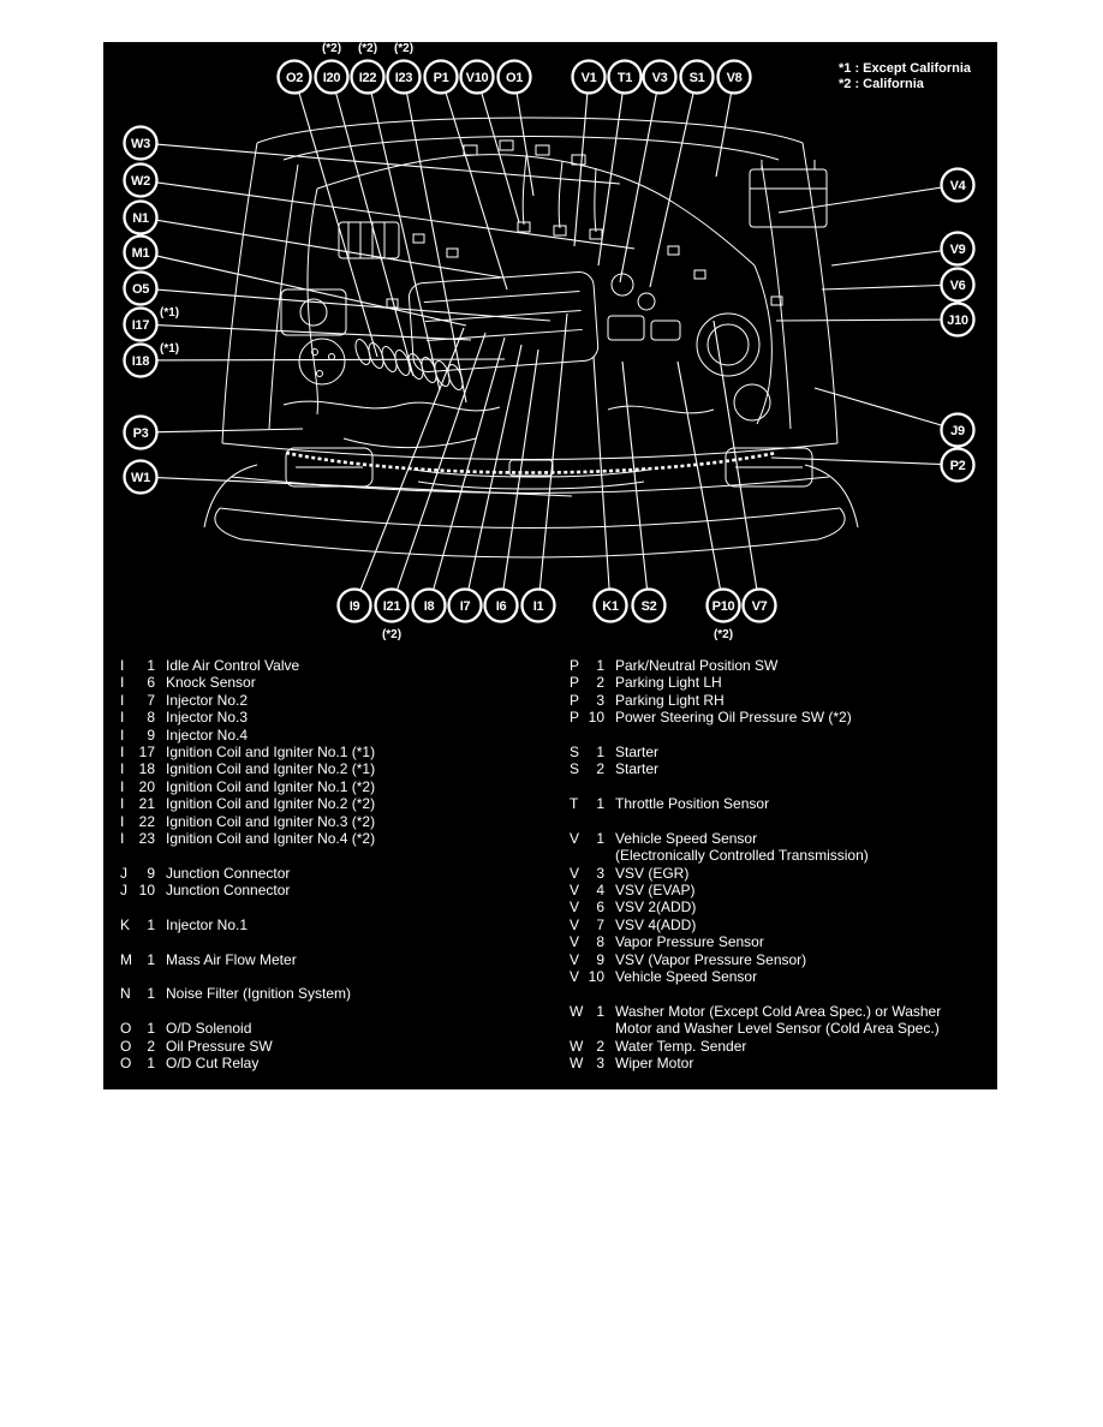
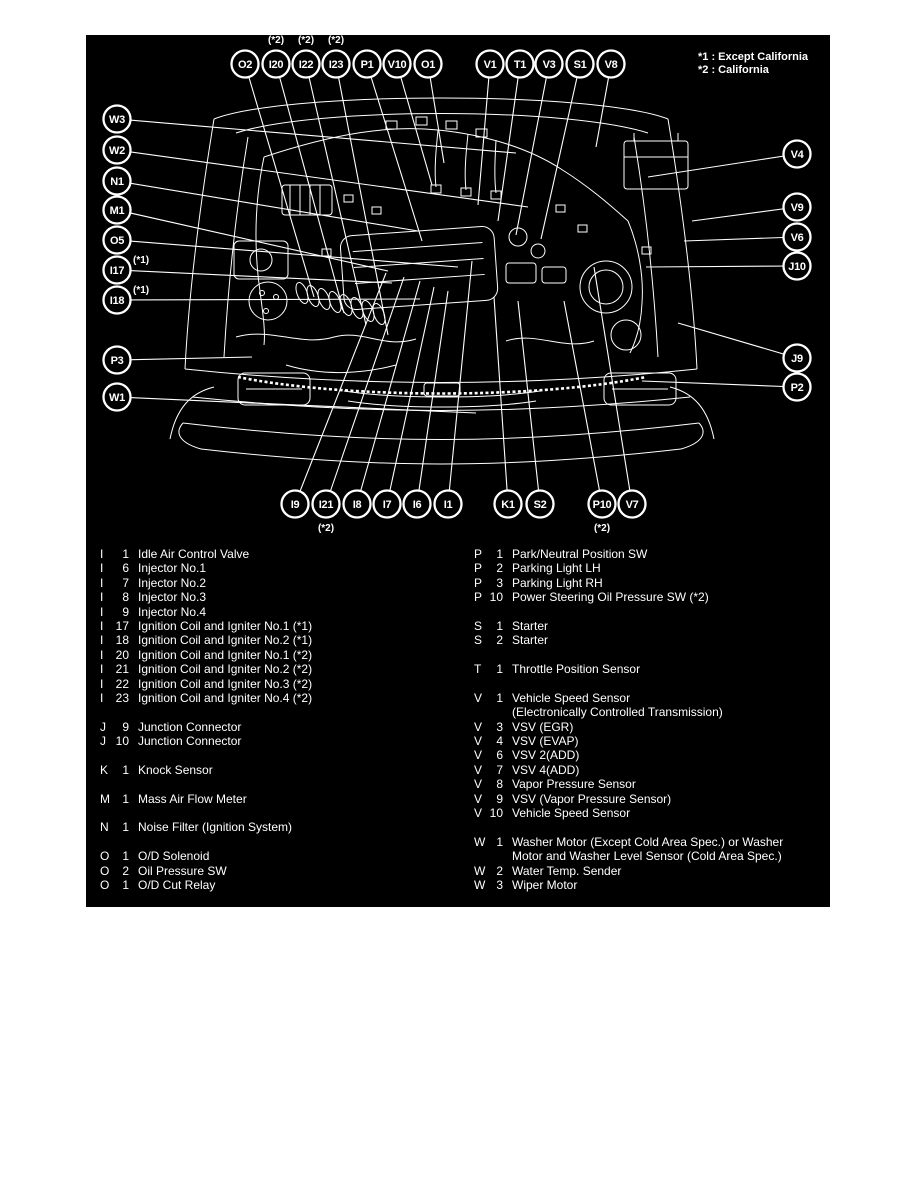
  *1 : Except California
  *2 : California
  O2
  I20
  (*2)
  I22
  (*2)
  I23
  (*2)
  P1
  V10
  O1
  V1
  T1
  V3
  S1
  V8
  W3
  W2
  N1
  M1
  O5
  I17
  (*1)
  I18
  (*1)
  P3
  W1
  V4
  V9
  V6
  J10
  J9
  P2
  I9
  I21
  (*2)
  I8
  I7
  I6
  I1
  K1
  S2
  P10
  (*2)
  V7
  I 1 Idle Air Control Valve
- I 6 Knock Sensor
+ I 6 Injector No.1
  I 7 Injector No.2
  I 8 Injector No.3
  I 9 Injector No.4
  I 17 Ignition Coil and Igniter No.1 (*1)
  I 18 Ignition Coil and Igniter No.2 (*1)
  I 20 Ignition Coil and Igniter No.1 (*2)
  I 21 Ignition Coil and Igniter No.2 (*2)
  I 22 Ignition Coil and Igniter No.3 (*2)
  I 23 Ignition Coil and Igniter No.4 (*2)
  J 9 Junction Connector
  J 10 Junction Connector
- K 1 Injector No.1
+ K 1 Knock Sensor
  M 1 Mass Air Flow Meter
  N 1 Noise Filter (Ignition System)
  O 1 O/D Solenoid
  O 2 Oil Pressure SW
  O 1 O/D Cut Relay
  P 1 Park/Neutral Position SW
  P 2 Parking Light LH
  P 3 Parking Light RH
  P 10 Power Steering Oil Pressure SW (*2)
  S 1 Starter
  S 2 Starter
  T 1 Throttle Position Sensor
  V 1 Vehicle Speed Sensor
  (Electronically Controlled Transmission)
  V 3 VSV (EGR)
  V 4 VSV (EVAP)
  V 6 VSV 2(ADD)
  V 7 VSV 4(ADD)
  V 8 Vapor Pressure Sensor
  V 9 VSV (Vapor Pressure Sensor)
  V 10 Vehicle Speed Sensor
  W 1 Washer Motor (Except Cold Area Spec.) or Washer
  Motor and Washer Level Sensor (Cold Area Spec.)
  W 2 Water Temp. Sender
  W 3 Wiper Motor
